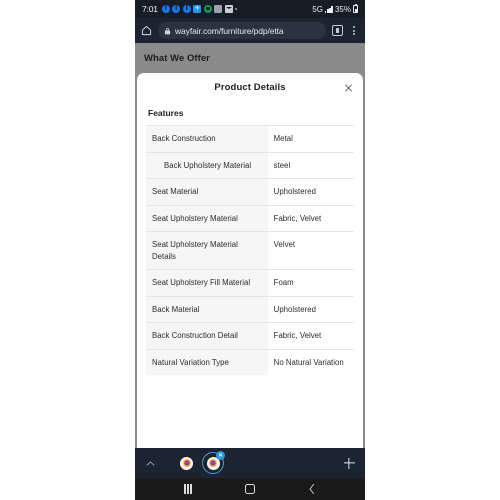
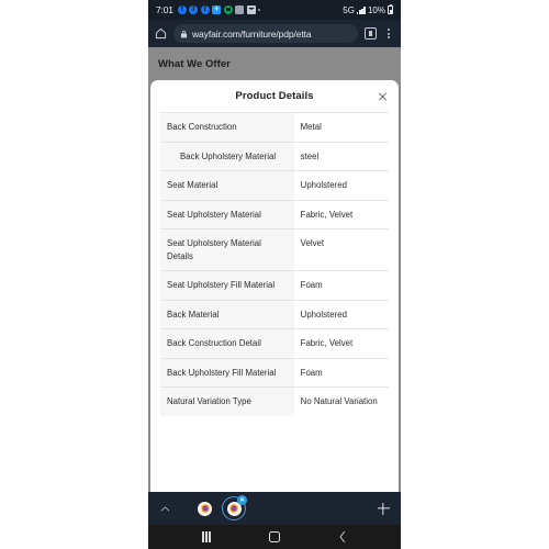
  7:01
  5G
- 35%
+ 10%
  wayfair.com/furniture/pdp/etta
  What We Offer
  Product Details
- Features
  Back Construction	Metal
  Back Upholstery Material	steel
  Seat Material	Upholstered
  Seat Upholstery Material	Fabric, Velvet
  Seat Upholstery Material Details	Velvet
  Seat Upholstery Fill Material	Foam
  Back Material	Upholstered
  Back Construction Detail	Fabric, Velvet
+ Back Upholstery Fill Material	Foam
  Natural Variation Type	No Natural Variation
